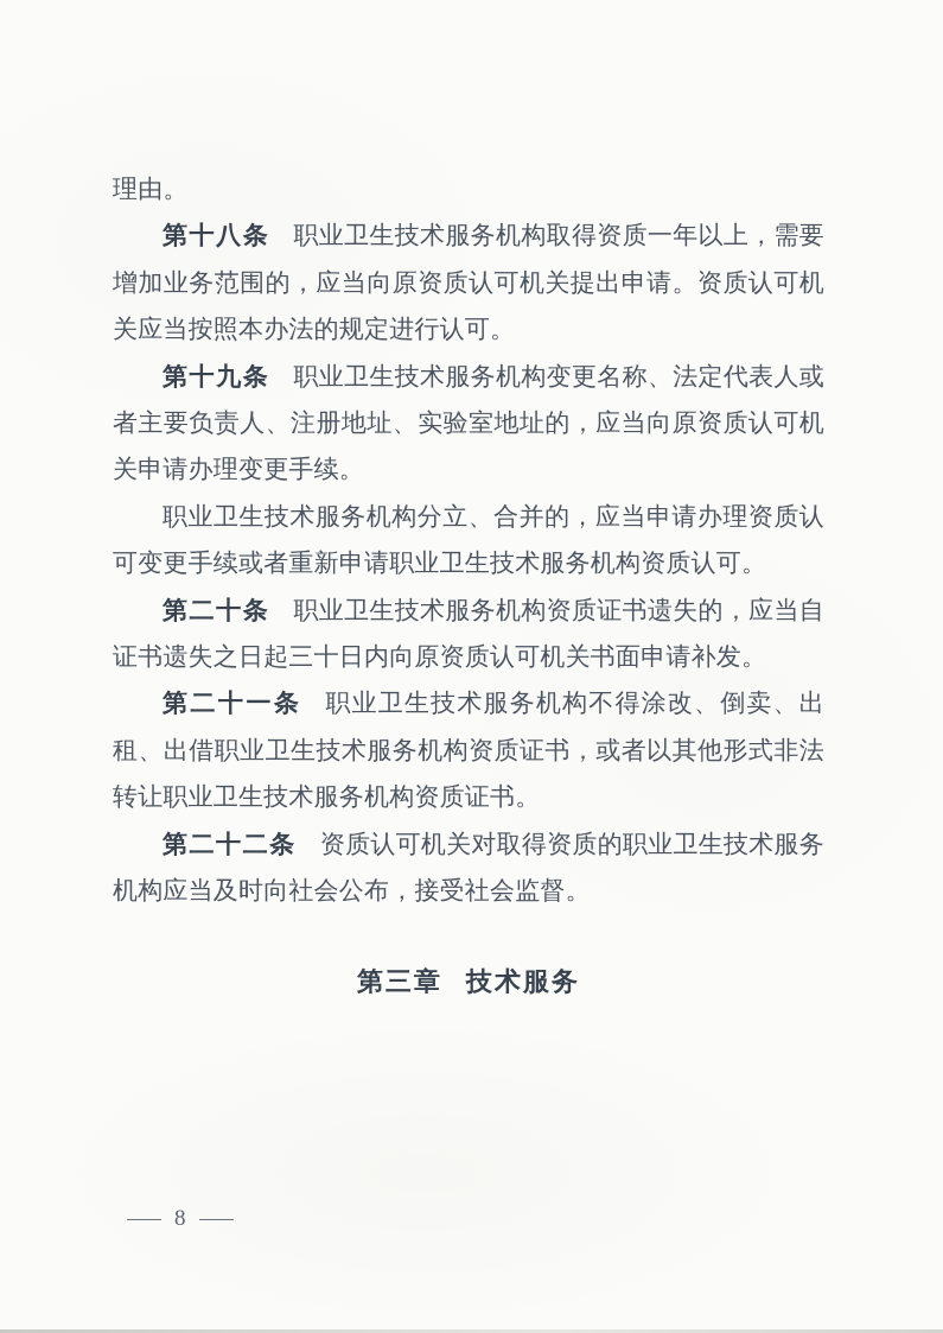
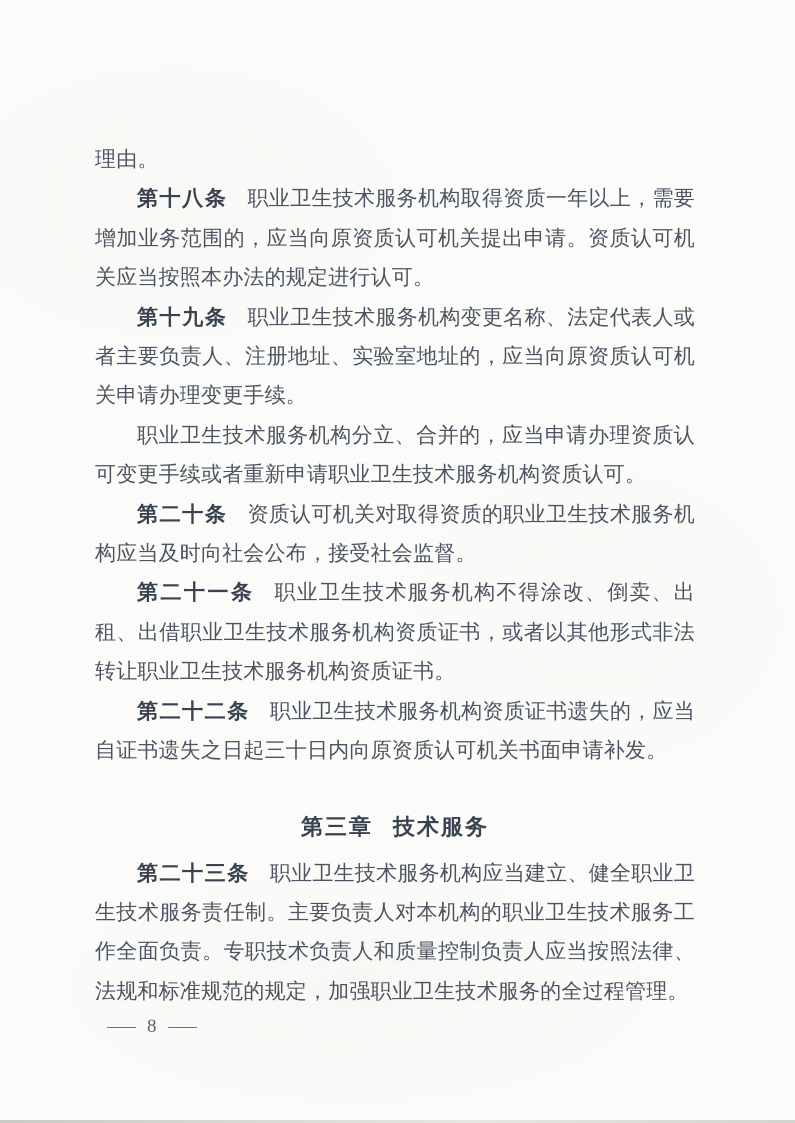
  理由。
  第十八条 职业卫生技术服务机构取得资质一年以上，需要增加业务范围的，应当向原资质认可机关提出申请。资质认可机关应当按照本办法的规定进行认可。
  第十九条 职业卫生技术服务机构变更名称、法定代表人或者主要负责人、注册地址、实验室地址的，应当向原资质认可机关申请办理变更手续。
  职业卫生技术服务机构分立、合并的，应当申请办理资质认可变更手续或者重新申请职业卫生技术服务机构资质认可。
- 第二十条 职业卫生技术服务机构资质证书遗失的，应当自证书遗失之日起三十日内向原资质认可机关书面申请补发。
+ 第二十条 资质认可机关对取得资质的职业卫生技术服务机构应当及时向社会公布，接受社会监督。
  第二十一条 职业卫生技术服务机构不得涂改、倒卖、出租、出借职业卫生技术服务机构资质证书，或者以其他形式非法转让职业卫生技术服务机构资质证书。
- 第二十二条 资质认可机关对取得资质的职业卫生技术服务机构应当及时向社会公布，接受社会监督。
+ 第二十二条 职业卫生技术服务机构资质证书遗失的，应当自证书遗失之日起三十日内向原资质认可机关书面申请补发。
  第三章 技术服务
+ 第二十三条 职业卫生技术服务机构应当建立、健全职业卫生技术服务责任制。主要负责人对本机构的职业卫生技术服务工作全面负责。专职技术负责人和质量控制负责人应当按照法律、法规和标准规范的规定，加强职业卫生技术服务的全过程管理。
  — 8 —
